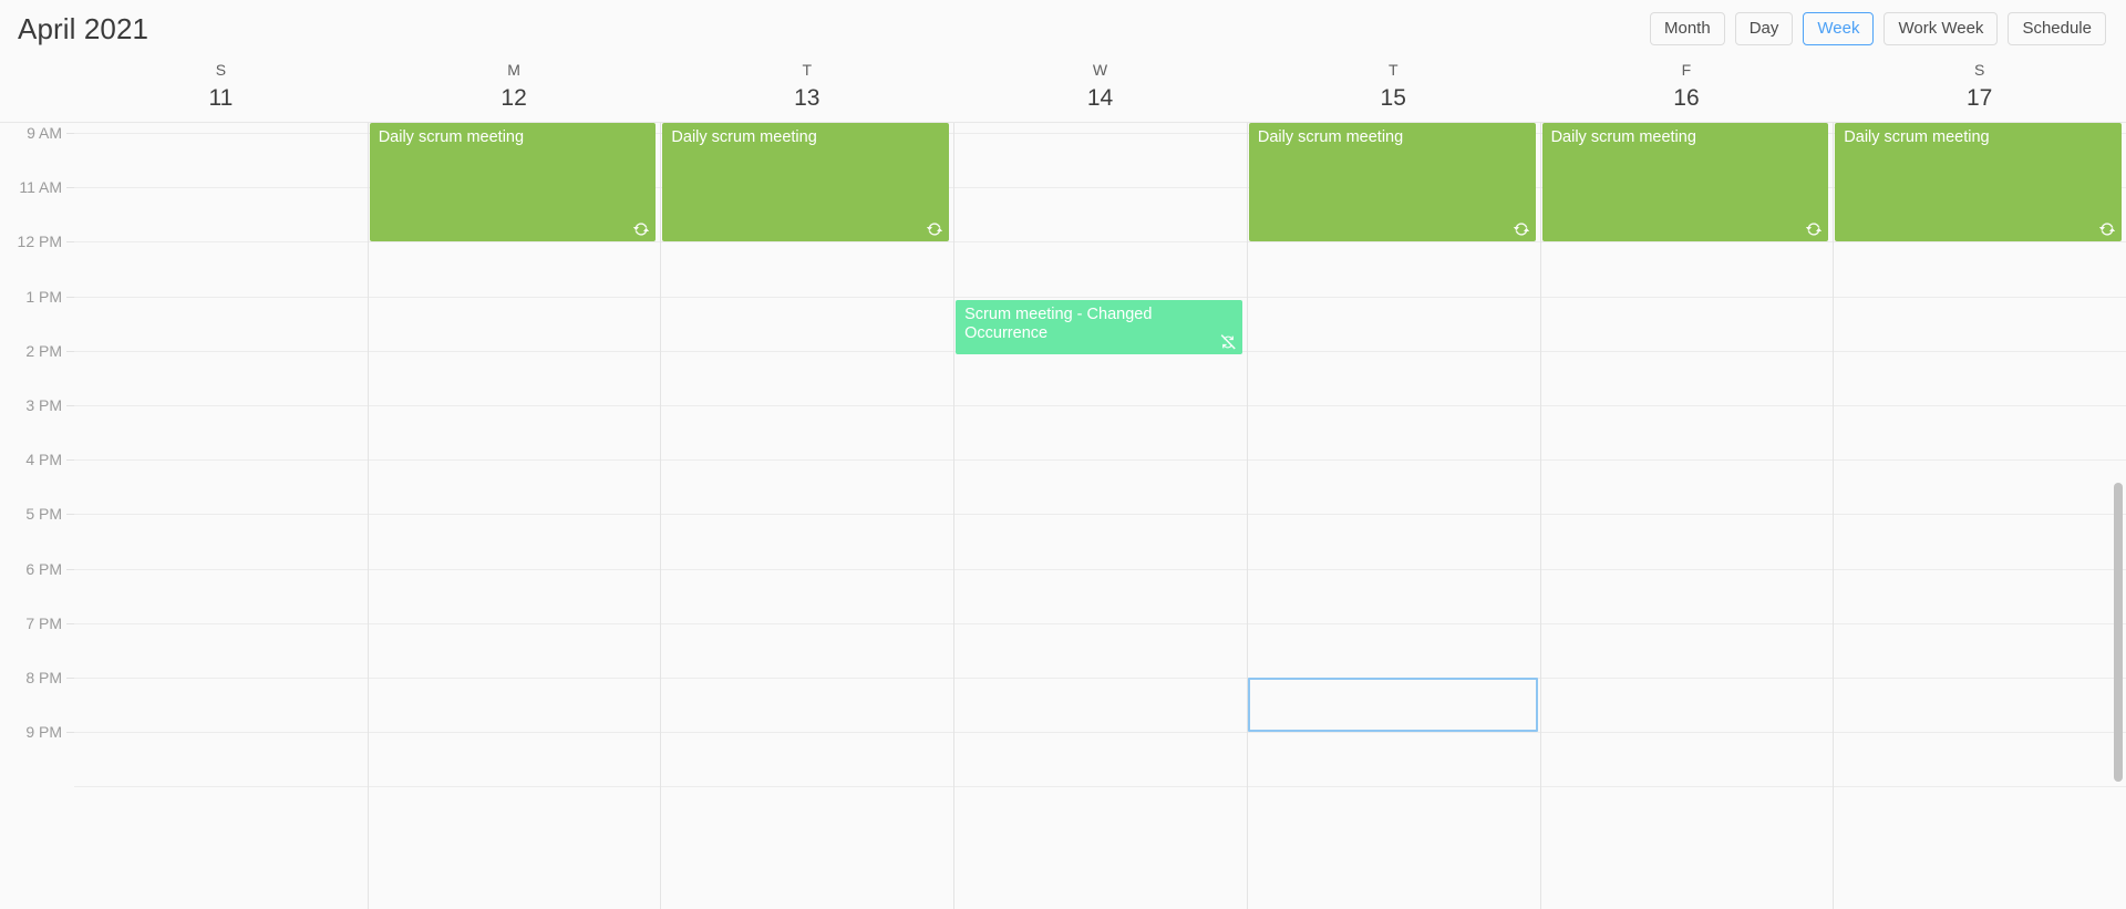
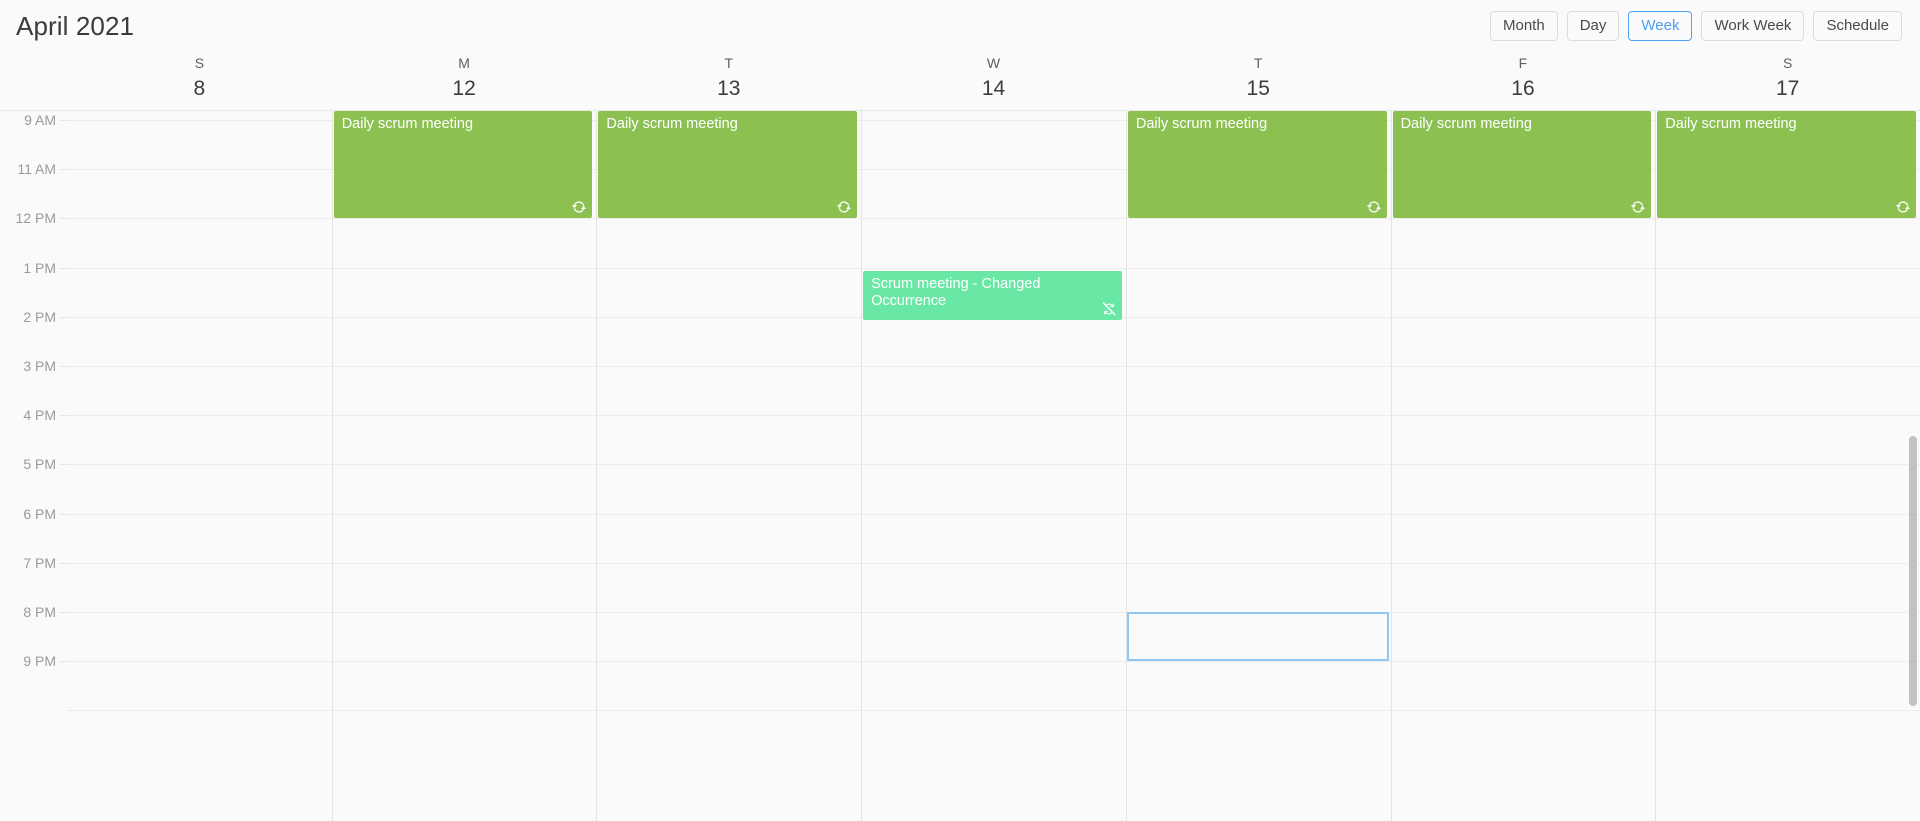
  April 2021
  Month
  Day
  Week
  Work Week
  Schedule
  S
- 11
+ 8
  M
  12
  T
  13
  W
  14
  T
  15
  F
  16
  S
  17
  9 AM
  11 AM
  12 PM
  1 PM
  2 PM
  3 PM
  4 PM
  5 PM
  6 PM
  7 PM
  8 PM
  9 PM
  Daily scrum meeting
  Daily scrum meeting
  Scrum meeting - Changed Occurrence
  Daily scrum meeting
  Daily scrum meeting
  Daily scrum meeting
